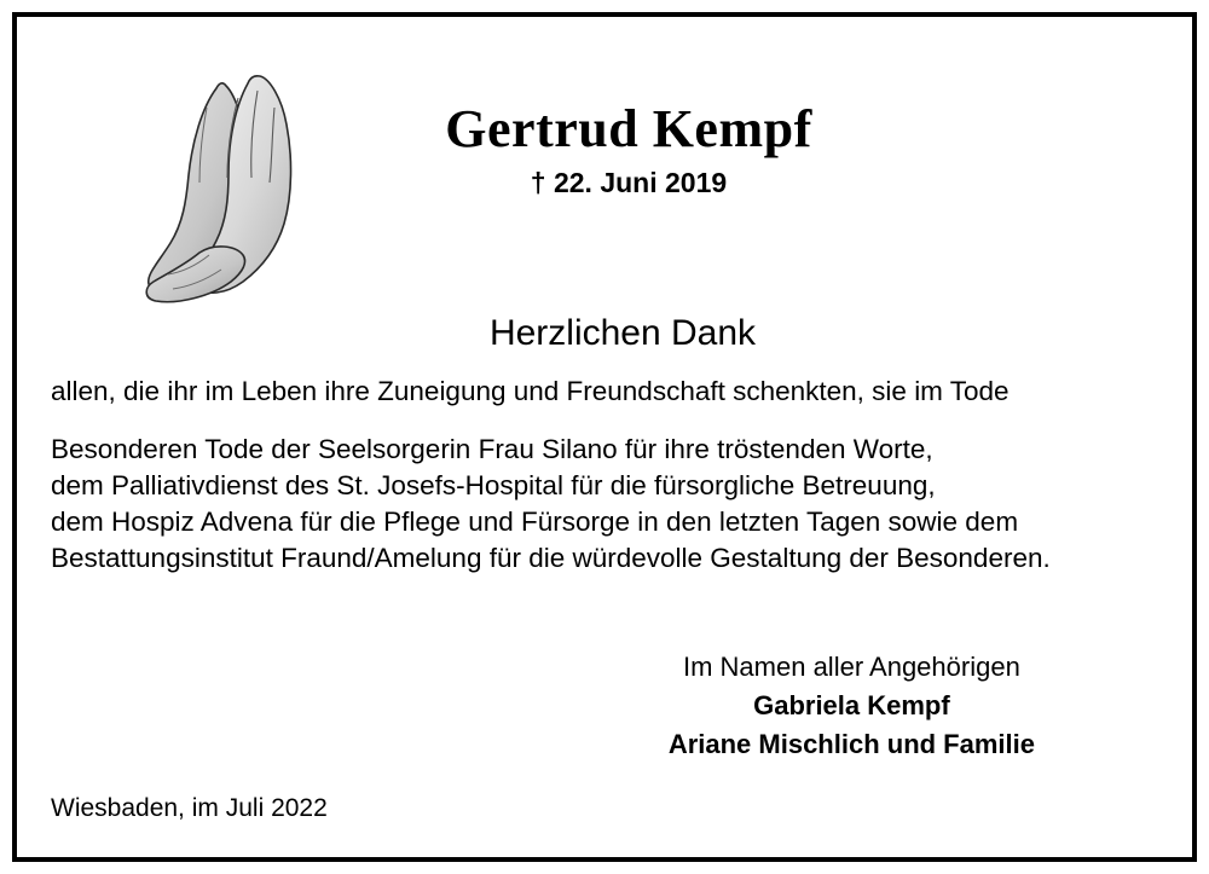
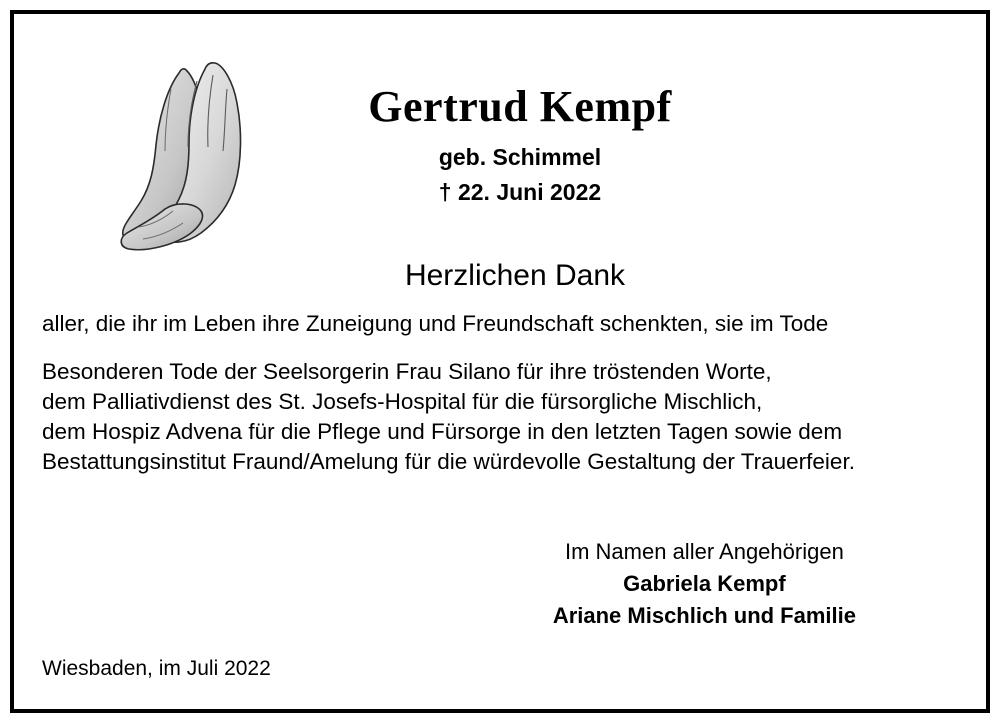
  Gertrud Kempf
+ geb. Schimmel
- † 22. Juni 2019
+ † 22. Juni 2022
  Herzlichen Dank
- allen, die ihr im Leben ihre Zuneigung und Freundschaft schenkten, sie im Tode
+ aller, die ihr im Leben ihre Zuneigung und Freundschaft schenkten, sie im Tode
  Besonderen Tode der Seelsorgerin Frau Silano für ihre tröstenden Worte,
- dem Palliativdienst des St. Josefs-Hospital für die fürsorgliche Betreuung,
+ dem Palliativdienst des St. Josefs-Hospital für die fürsorgliche Mischlich,
  dem Hospiz Advena für die Pflege und Fürsorge in den letzten Tagen sowie dem
- Bestattungsinstitut Fraund/Amelung für die würdevolle Gestaltung der Besonderen.
+ Bestattungsinstitut Fraund/Amelung für die würdevolle Gestaltung der Trauerfeier.
  Im Namen aller Angehörigen
  Gabriela Kempf
  Ariane Mischlich und Familie
  Wiesbaden, im Juli 2022
